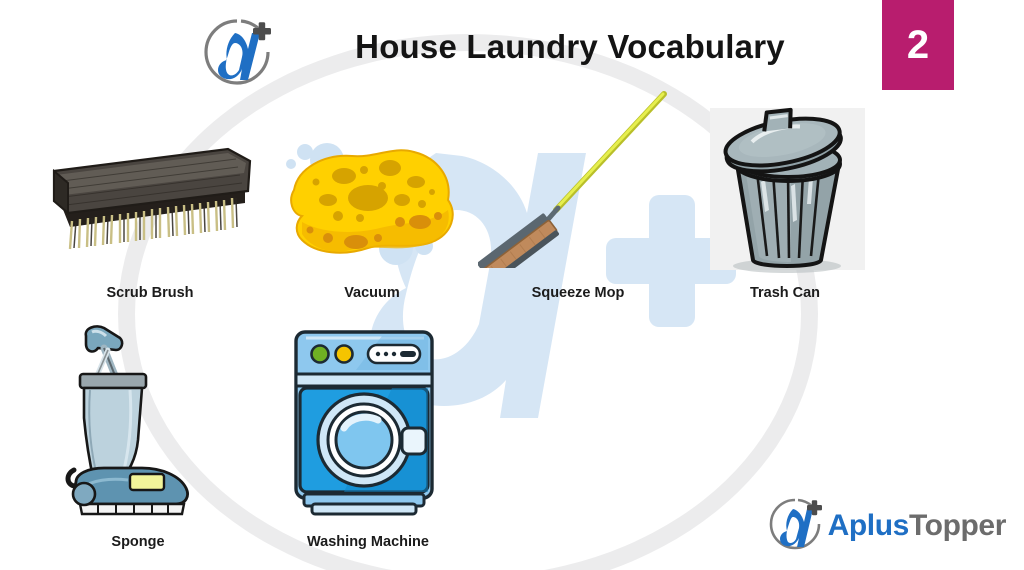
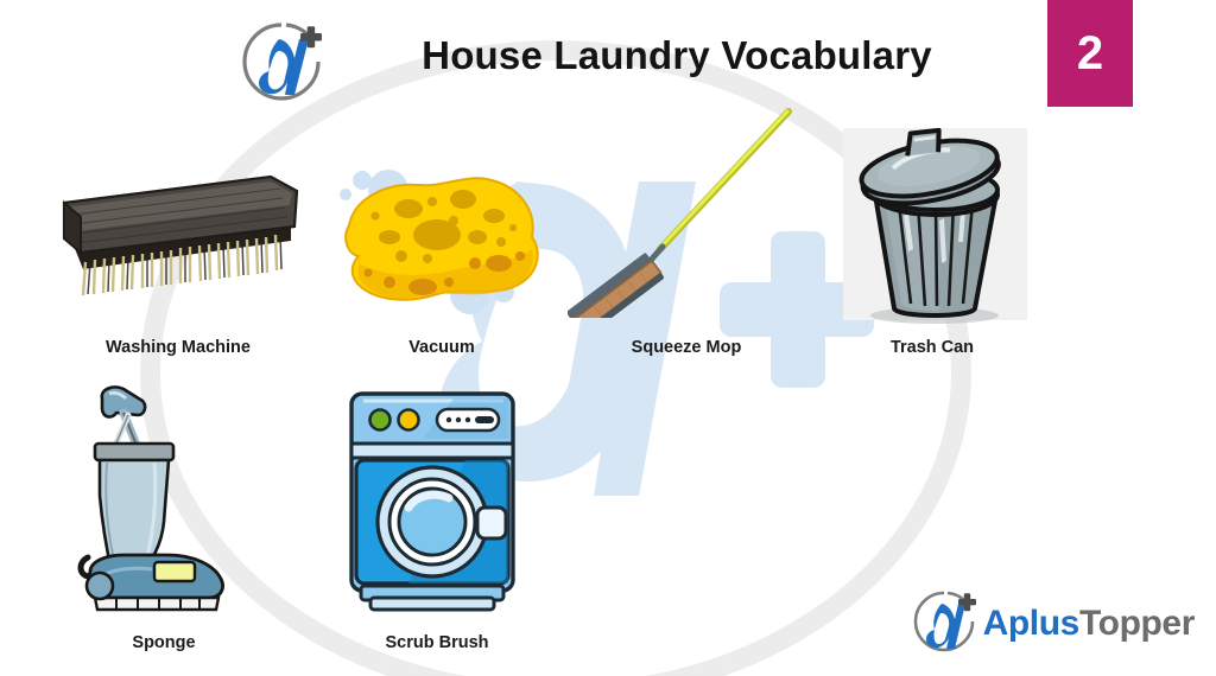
  House Laundry Vocabulary
  2
- Scrub Brush
+ Washing Machine
  Vacuum
  Squeeze Mop
  Trash Can
  Sponge
- Washing Machine
+ Scrub Brush
  AplusTopper
